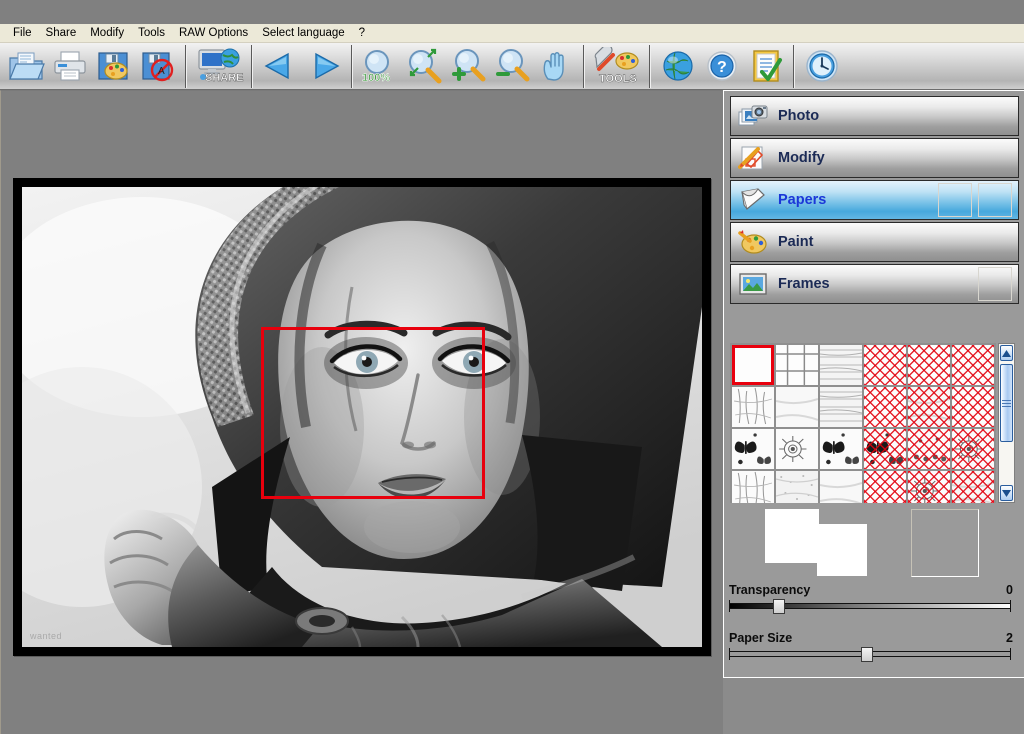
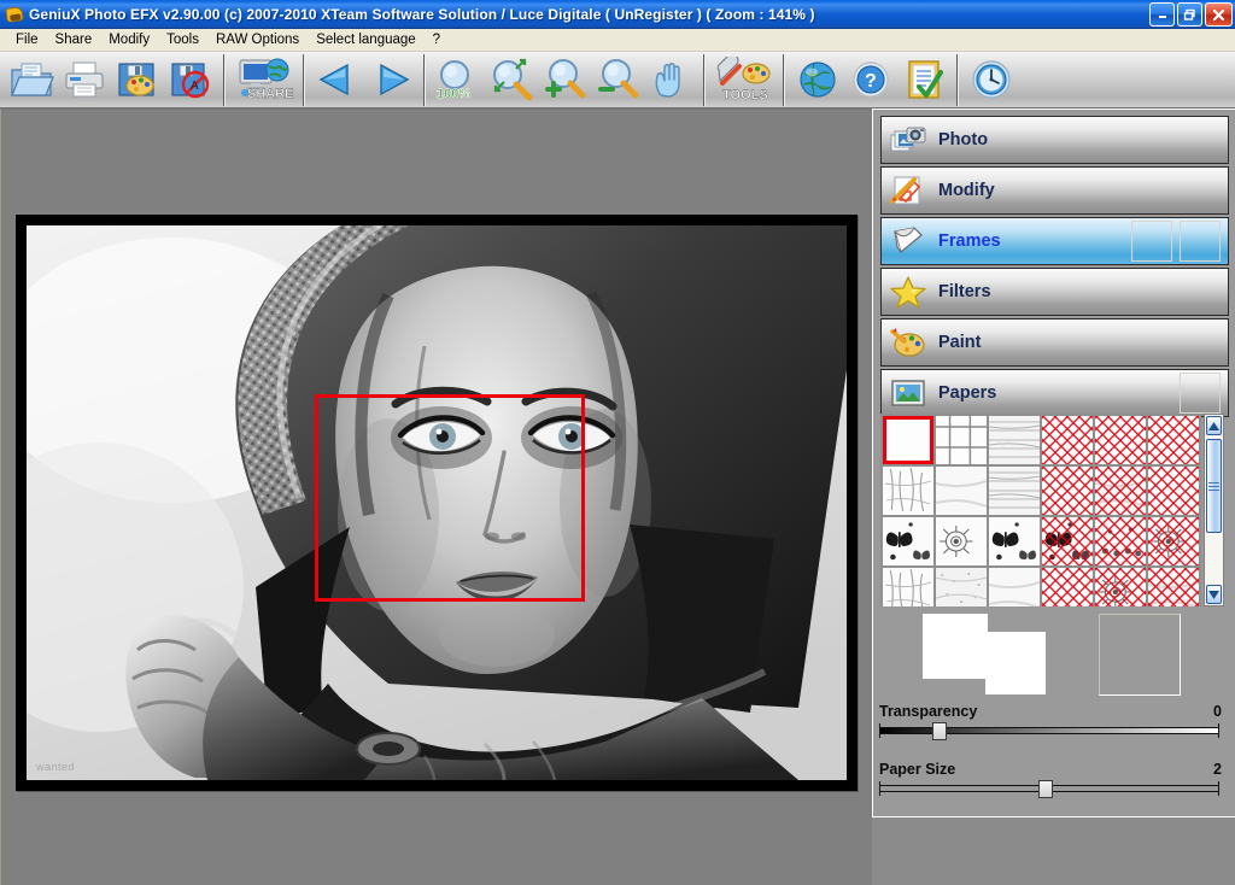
+ GeniuX Photo EFX v2.90.00 (c) 2007-2010 XTeam Software Solution / Luce Digitale ( UnRegister ) ( Zoom : 141% )
  File
  Share
  Modify
  Tools
  RAW Options
  Select language
  ?
  A
  SHARE
  100%
  TOOLS
  ?
  wanted
  Photo
  Modify
- Papers
+ Frames
+ Filters
  Paint
- Frames
+ Papers
  Transparency
  0
  Paper Size
  2
